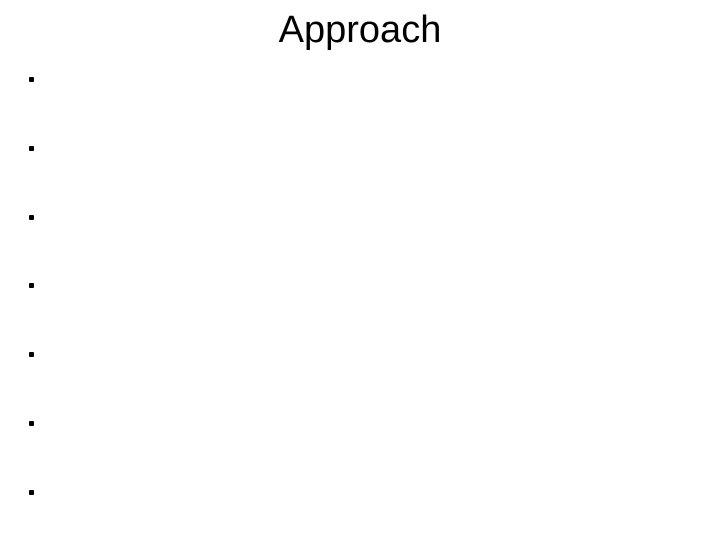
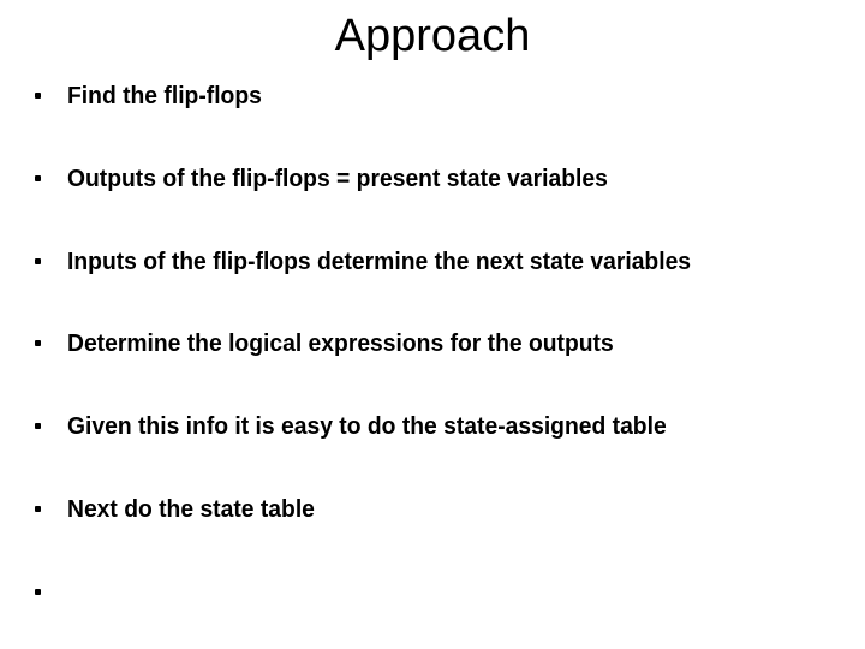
  Approach
+ Find the flip-flops
+ Outputs of the flip-flops = present state variables
+ Inputs of the flip-flops determine the next state variables
+ Determine the logical expressions for the outputs
+ Given this info it is easy to do the state-assigned table
+ Next do the state table
